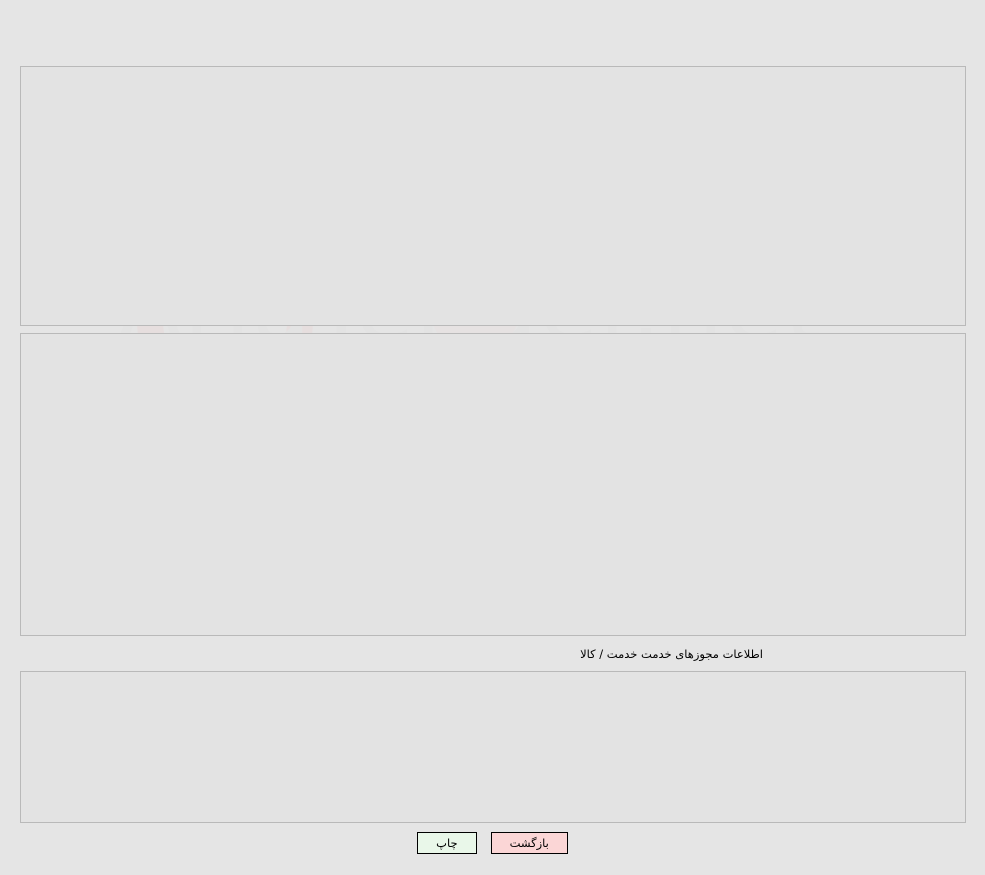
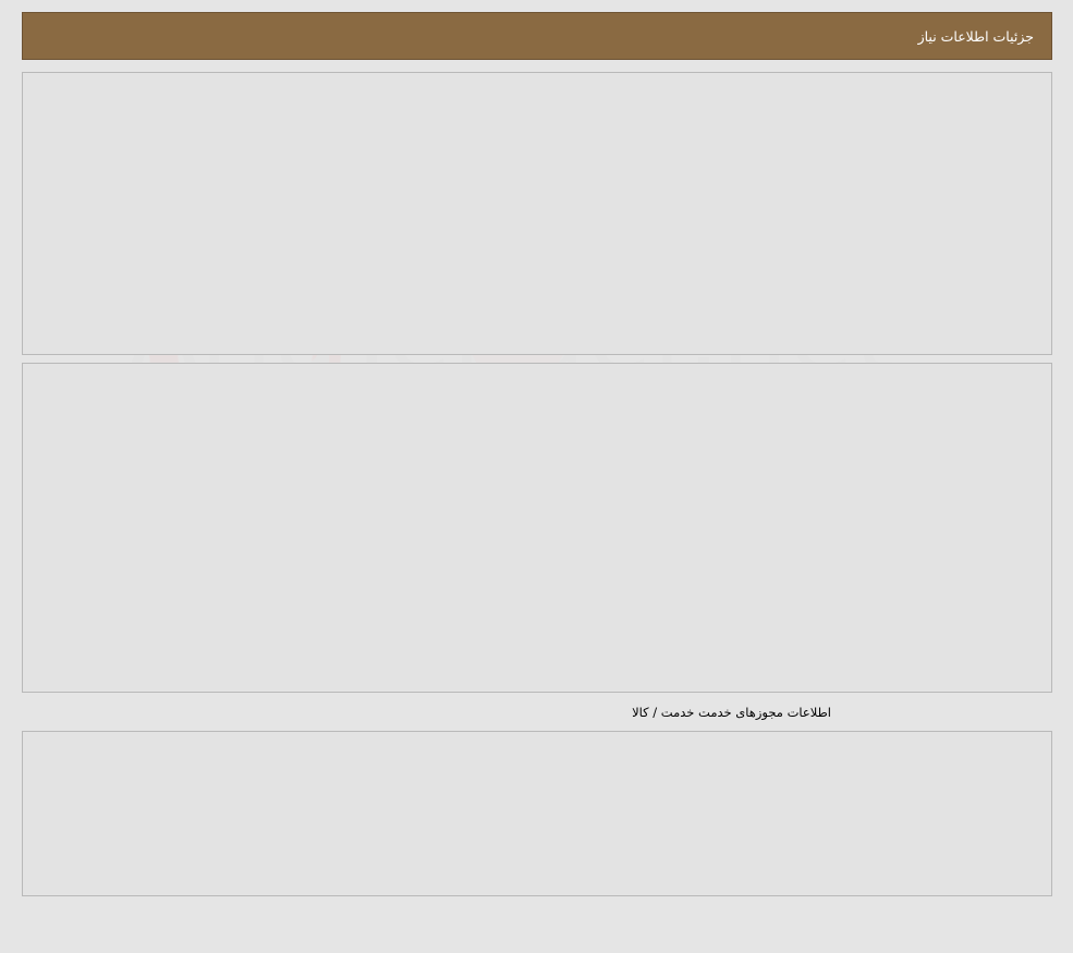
+ جزئیات اطلاعات نیاز
  اطلاعات مجوزهای خدمت خدمت / کالا
- بازگشت
- چاپ
